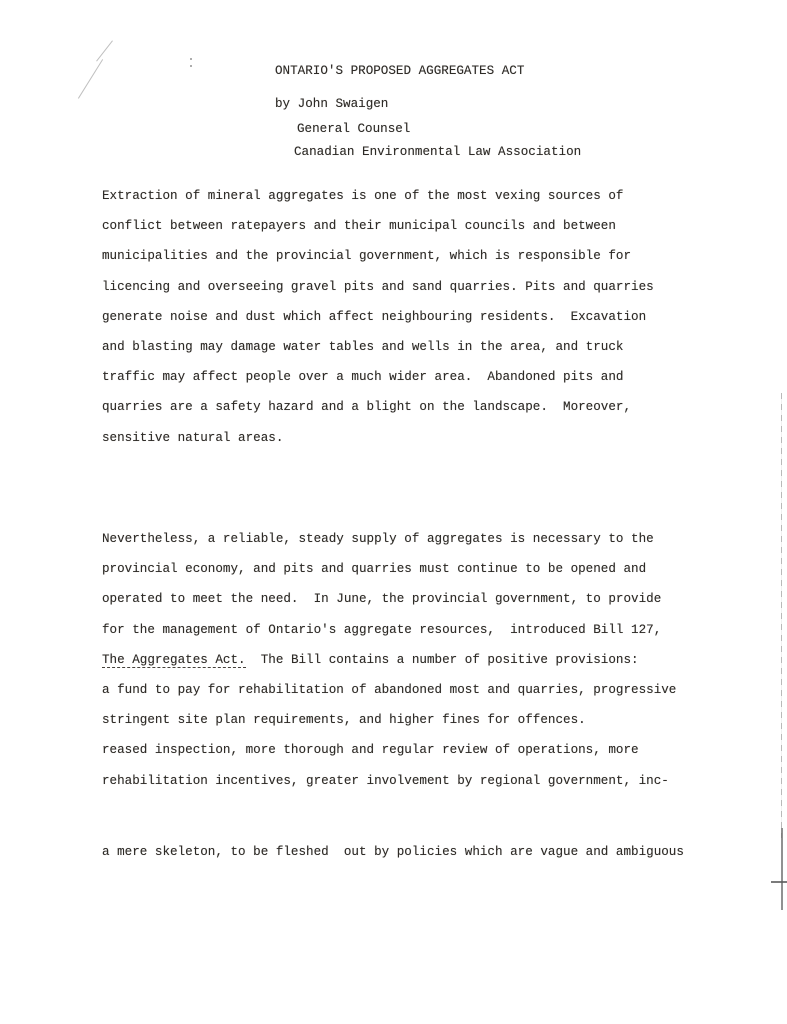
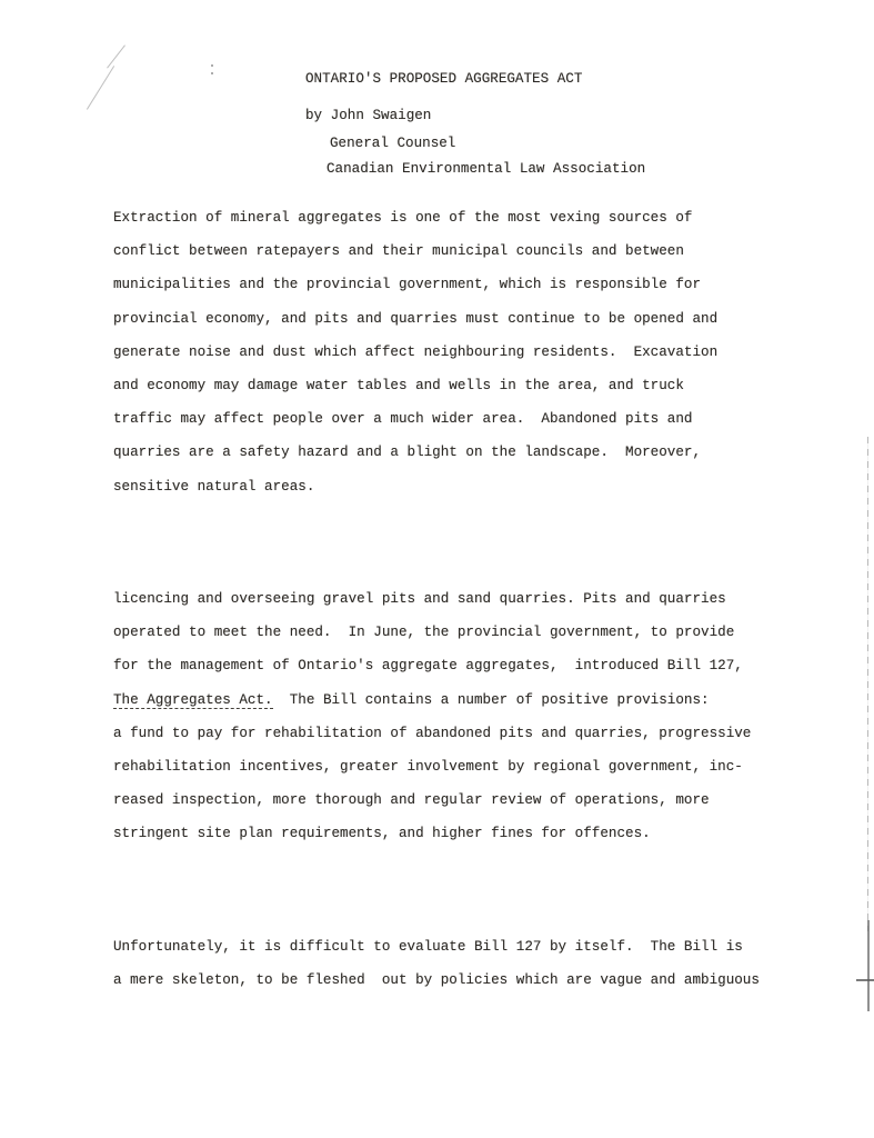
  ONTARIO'S PROPOSED AGGREGATES ACT
  by John Swaigen
  General Counsel
  Canadian Environmental Law Association
  Extraction of mineral aggregates is one of the most vexing sources of
  conflict between ratepayers and their municipal councils and between
  municipalities and the provincial government, which is responsible for
- licencing and overseeing gravel pits and sand quarries. Pits and quarries
+ provincial economy, and pits and quarries must continue to be opened and
  generate noise and dust which affect neighbouring residents. Excavation
- and blasting may damage water tables and wells in the area, and truck
+ and economy may damage water tables and wells in the area, and truck
  traffic may affect people over a much wider area. Abandoned pits and
  quarries are a safety hazard and a blight on the landscape. Moreover,
  sensitive natural areas.
- Nevertheless, a reliable, steady supply of aggregates is necessary to the
- provincial economy, and pits and quarries must continue to be opened and
+ licencing and overseeing gravel pits and sand quarries. Pits and quarries
  operated to meet the need. In June, the provincial government, to provide
- for the management of Ontario's aggregate resources, introduced Bill 127,
+ for the management of Ontario's aggregate aggregates, introduced Bill 127,
  The Aggregates Act. The Bill contains a number of positive provisions:
- a fund to pay for rehabilitation of abandoned most and quarries, progressive
+ a fund to pay for rehabilitation of abandoned pits and quarries, progressive
- stringent site plan requirements, and higher fines for offences.
+ rehabilitation incentives, greater involvement by regional government, inc-
  reased inspection, more thorough and regular review of operations, more
- rehabilitation incentives, greater involvement by regional government, inc-
+ stringent site plan requirements, and higher fines for offences.
+ Unfortunately, it is difficult to evaluate Bill 127 by itself. The Bill is
  a mere skeleton, to be fleshed out by policies which are vague and ambiguous
